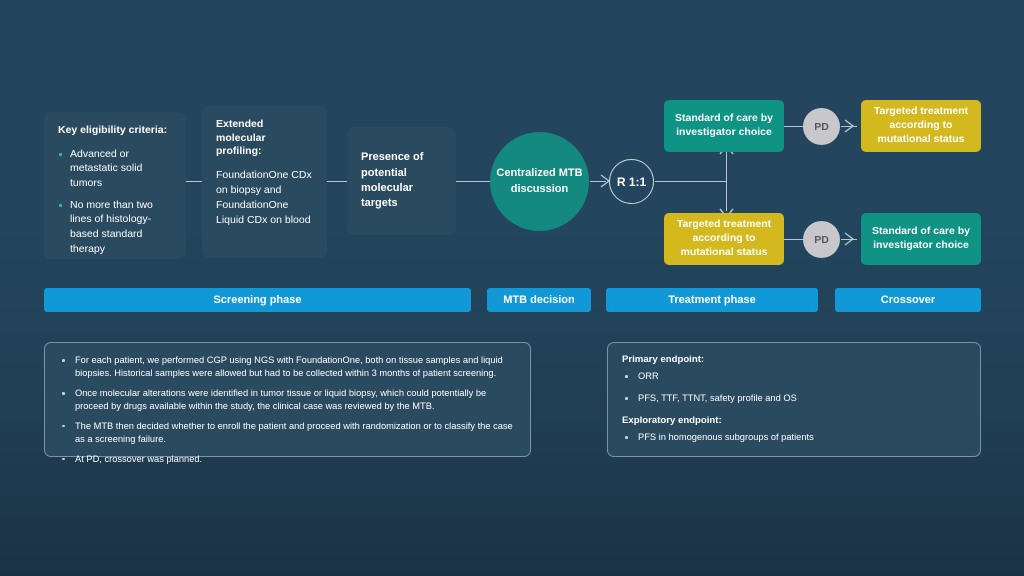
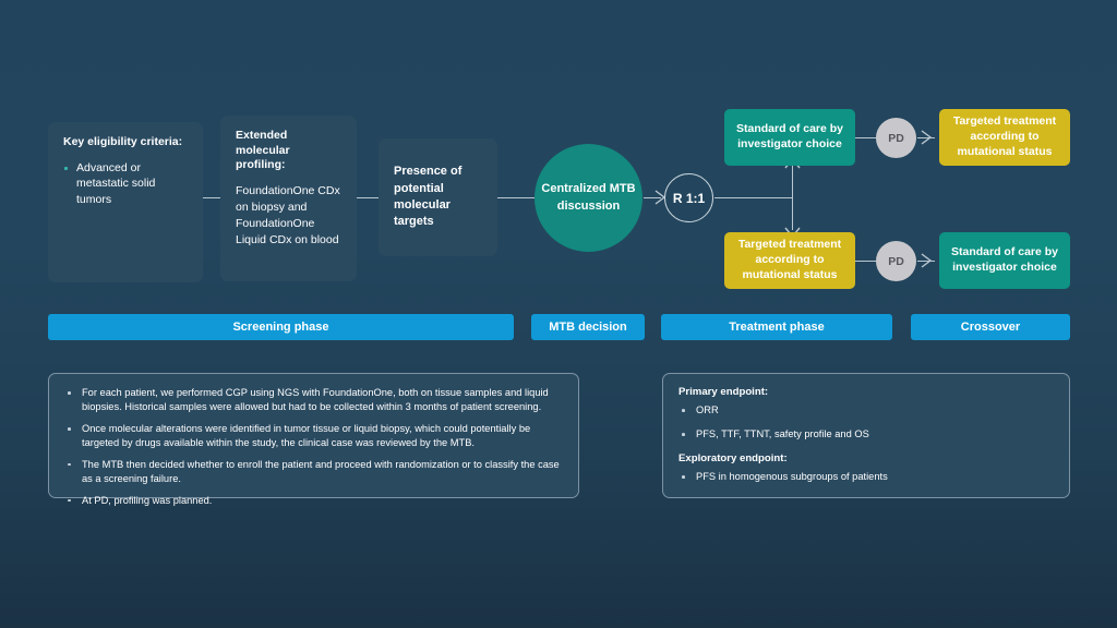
  Key eligibility criteria:
  Advanced or metastatic solid tumors
- No more than two lines of histology-based standard therapy
  Extended molecular profiling:
  FoundationOne CDx on biopsy and FoundationOne Liquid CDx on blood
  Presence of potential molecular targets
  Centralized MTB discussion
  R 1:1
  Standard of care by investigator choice
  PD
  Targeted treatment according to mutational status
  Targeted treatment according to mutational status
  PD
  Standard of care by investigator choice
  Screening phase
  MTB decision
  Treatment phase
  Crossover
  For each patient, we performed CGP using NGS with FoundationOne, both on tissue samples and liquid biopsies. Historical samples were allowed but had to be collected within 3 months of patient screening.
- Once molecular alterations were identified in tumor tissue or liquid biopsy, which could potentially be proceed by drugs available within the study, the clinical case was reviewed by the MTB.
+ Once molecular alterations were identified in tumor tissue or liquid biopsy, which could potentially be targeted by drugs available within the study, the clinical case was reviewed by the MTB.
  The MTB then decided whether to enroll the patient and proceed with randomization or to classify the case as a screening failure.
- At PD, crossover was planned.
+ At PD, profiling was planned.
  Primary endpoint:
  ORR
  PFS, TTF, TTNT, safety profile and OS
  Exploratory endpoint:
  PFS in homogenous subgroups of patients
